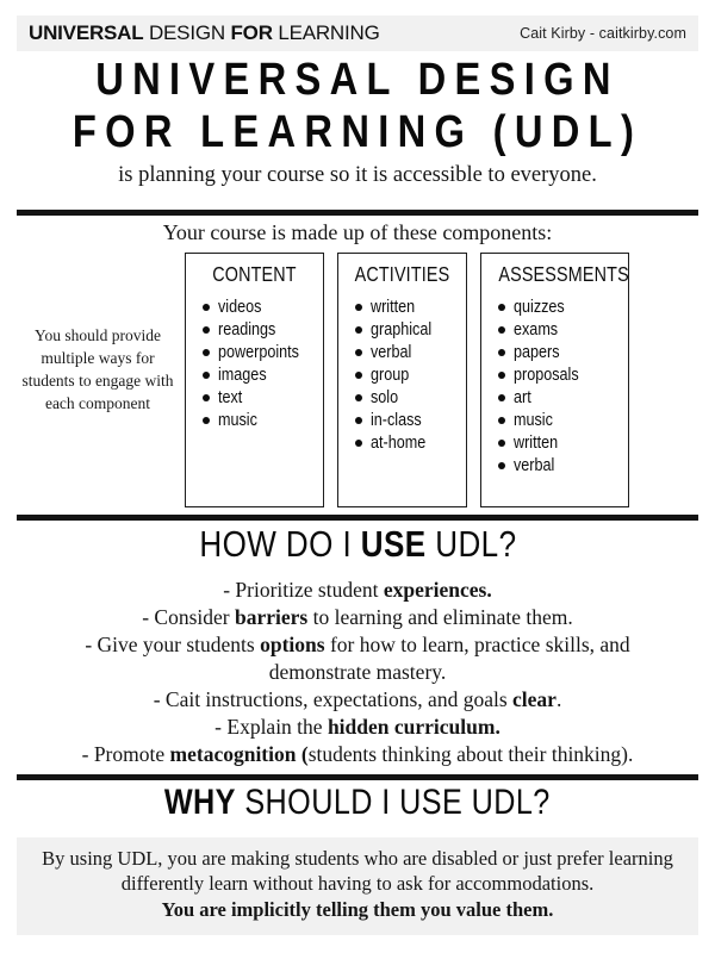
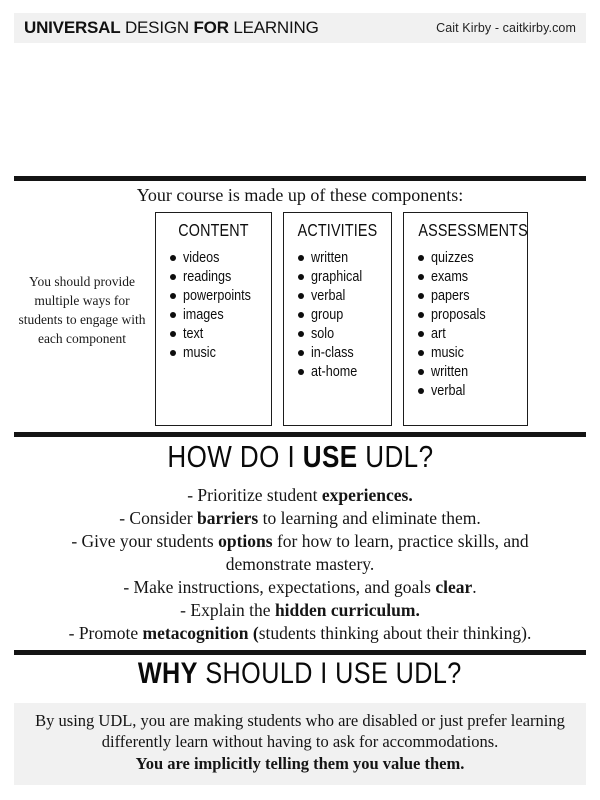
  UNIVERSAL DESIGN FOR LEARNING
  Cait Kirby - caitkirby.com
- UNIVERSAL DESIGN
- FOR LEARNING (UDL)
- is planning your course so it is accessible to everyone.
  Your course is made up of these components:
  You should provide multiple ways for students to engage with each component
  CONTENT
  videos
  readings
  powerpoints
  images
  text
  music
  ACTIVITIES
  written
  graphical
  verbal
  group
  solo
  in-class
  at-home
  ASSESSMENTS
  quizzes
  exams
  papers
  proposals
  art
  music
  written
  verbal
  HOW DO I USE UDL?
  - Prioritize student experiences.
  - Consider barriers to learning and eliminate them.
  - Give your students options for how to learn, practice skills, and
  demonstrate mastery.
- - Cait instructions, expectations, and goals clear.
+ - Make instructions, expectations, and goals clear.
  - Explain the hidden curriculum.
  - Promote metacognition (students thinking about their thinking).
  WHY SHOULD I USE UDL?
  By using UDL, you are making students who are disabled or just prefer learning differently learn without having to ask for accommodations.
  You are implicitly telling them you value them.
